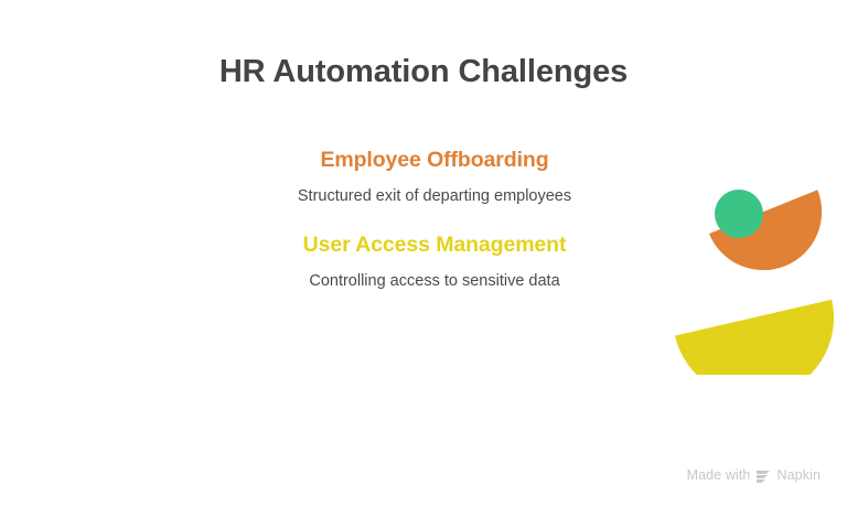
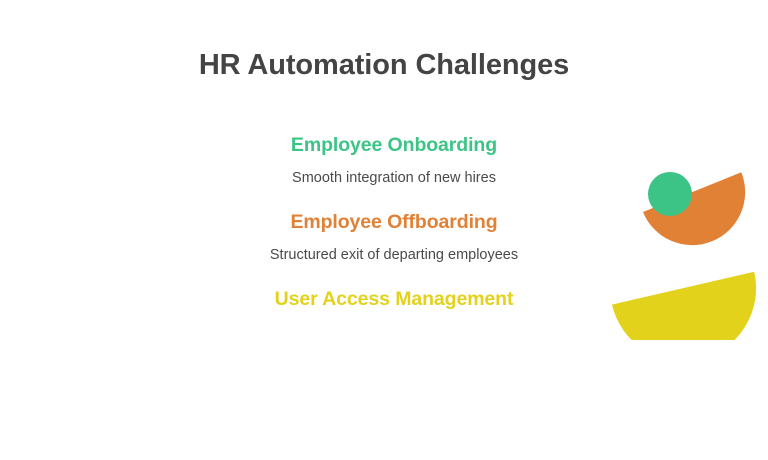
  HR Automation Challenges
+ Employee Onboarding
+ Smooth integration of new hires
  Employee Offboarding
  Structured exit of departing employees
  User Access Management
- Controlling access to sensitive data
- Made with
- Napkin
